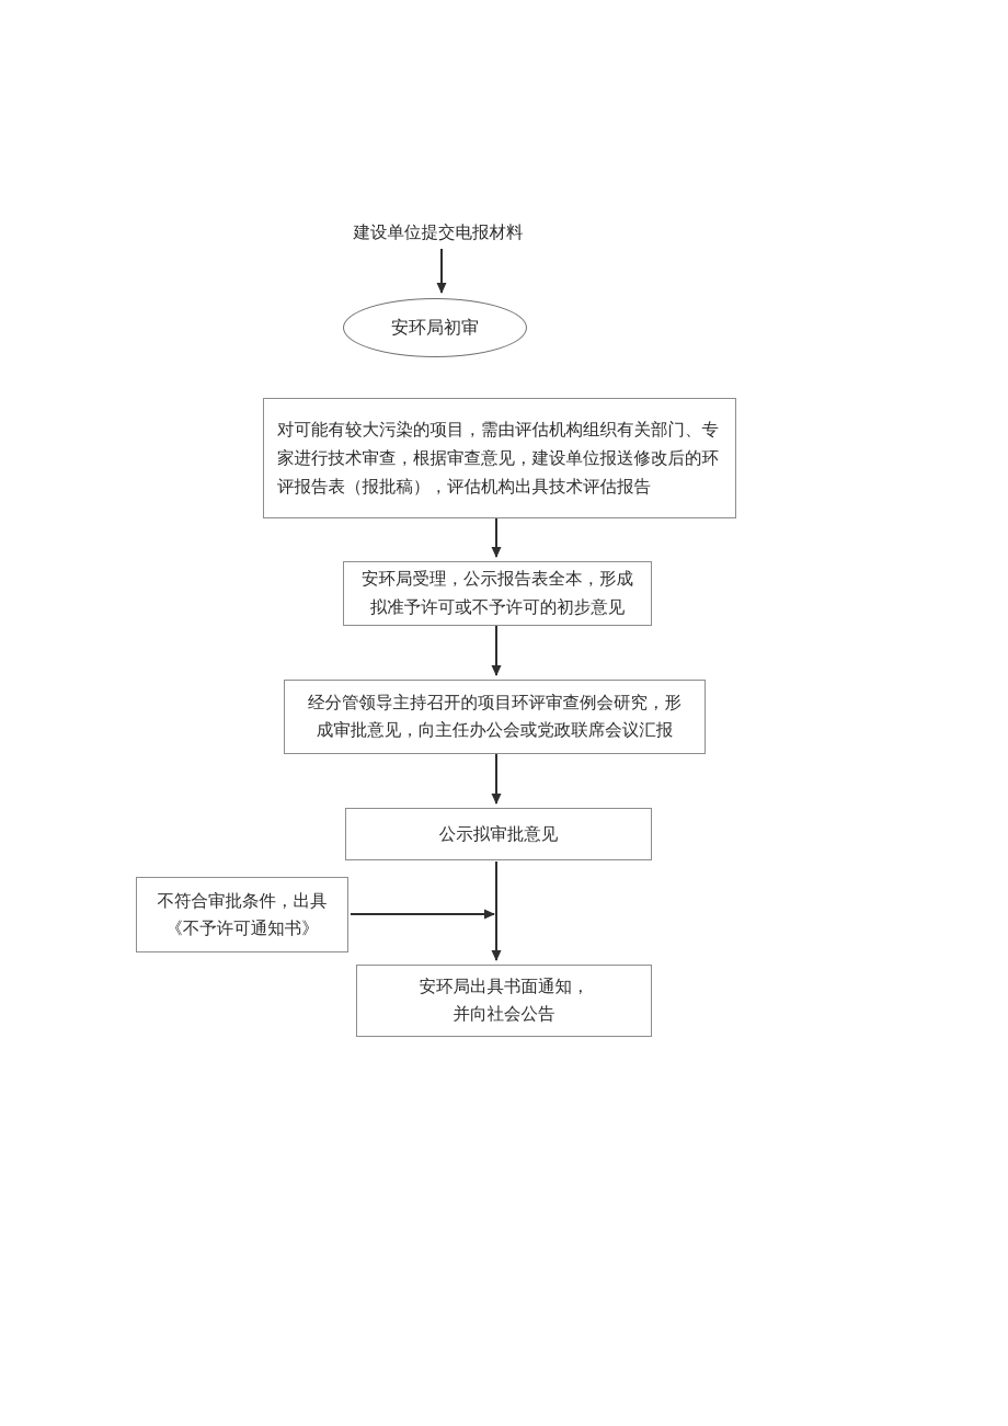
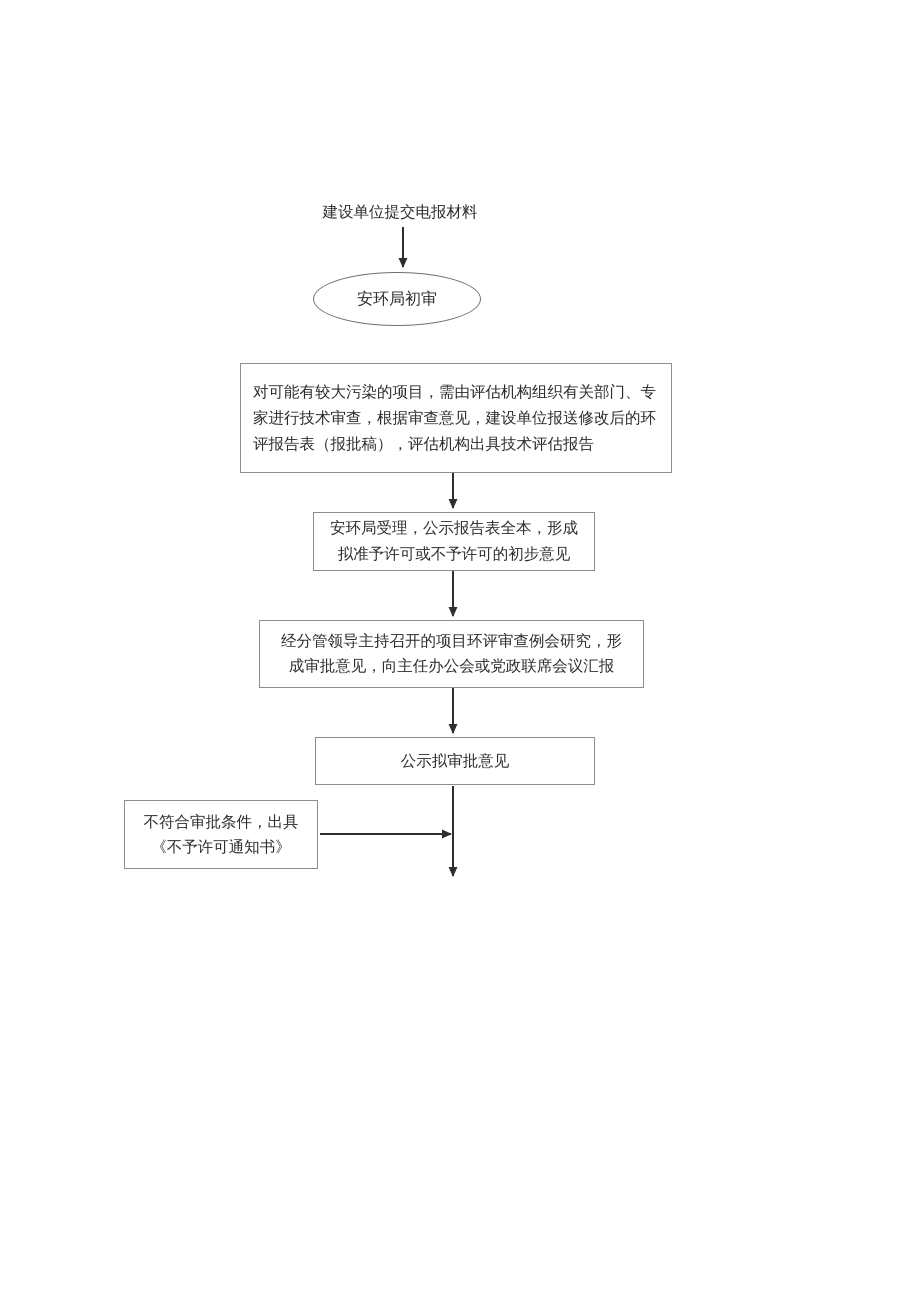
  建设单位提交电报材料
  安环局初审
  对可能有较大污染的项目，需由评估机构组织有关部门、专家进行技术审查，根据审查意见，建设单位报送修改后的环评报告表（报批稿），评估机构出具技术评估报告
  安环局受理，公示报告表全本，形成
  拟准予许可或不予许可的初步意见
  经分管领导主持召开的项目环评审查例会研究，形
  成审批意见，向主任办公会或党政联席会议汇报
  公示拟审批意见
  不符合审批条件，出具
  《不予许可通知书》
- 安环局出具书面通知，
- 并向社会公告
